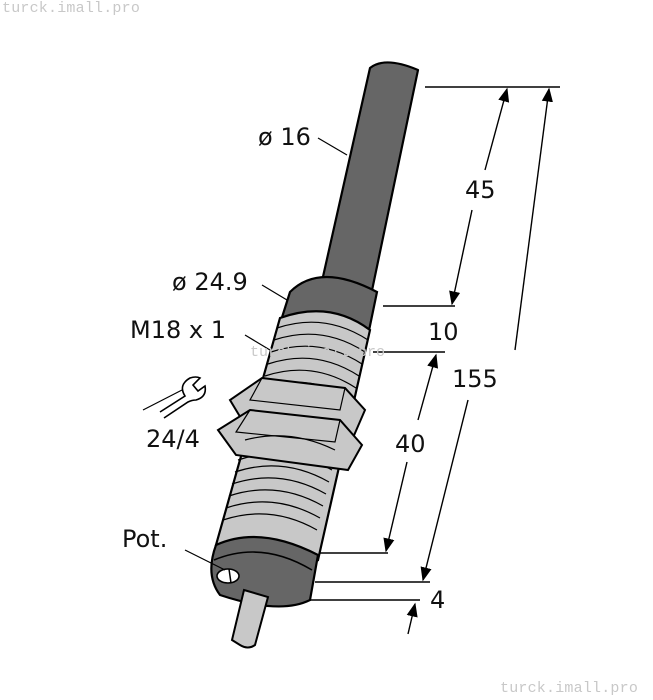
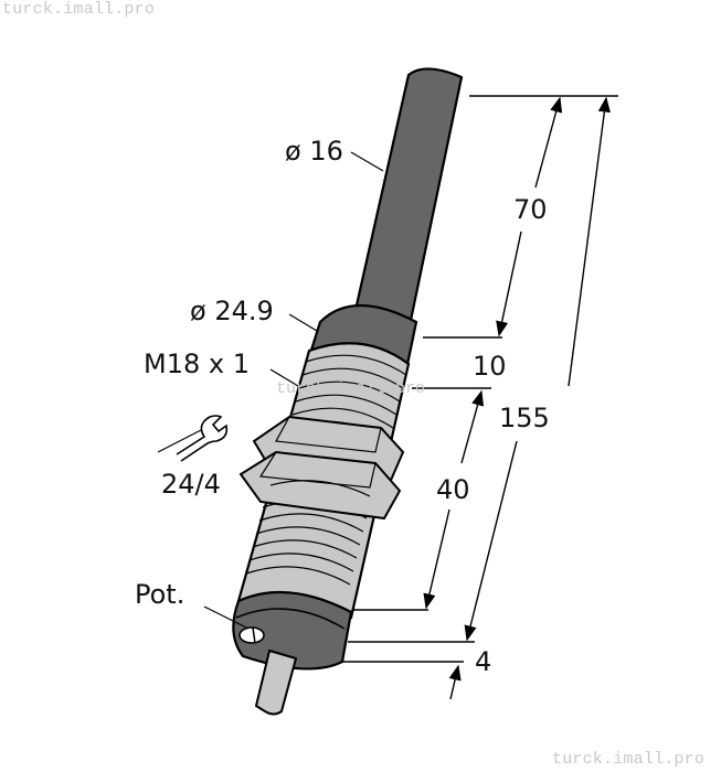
  turck.imall.pro
  turck.imall.pro
  ø 16
  ø 24.9
  M18 x 1
  24/4
  Pot.
- 45
+ 70
  10
  155
  40
  4
  turck.imall.pro
